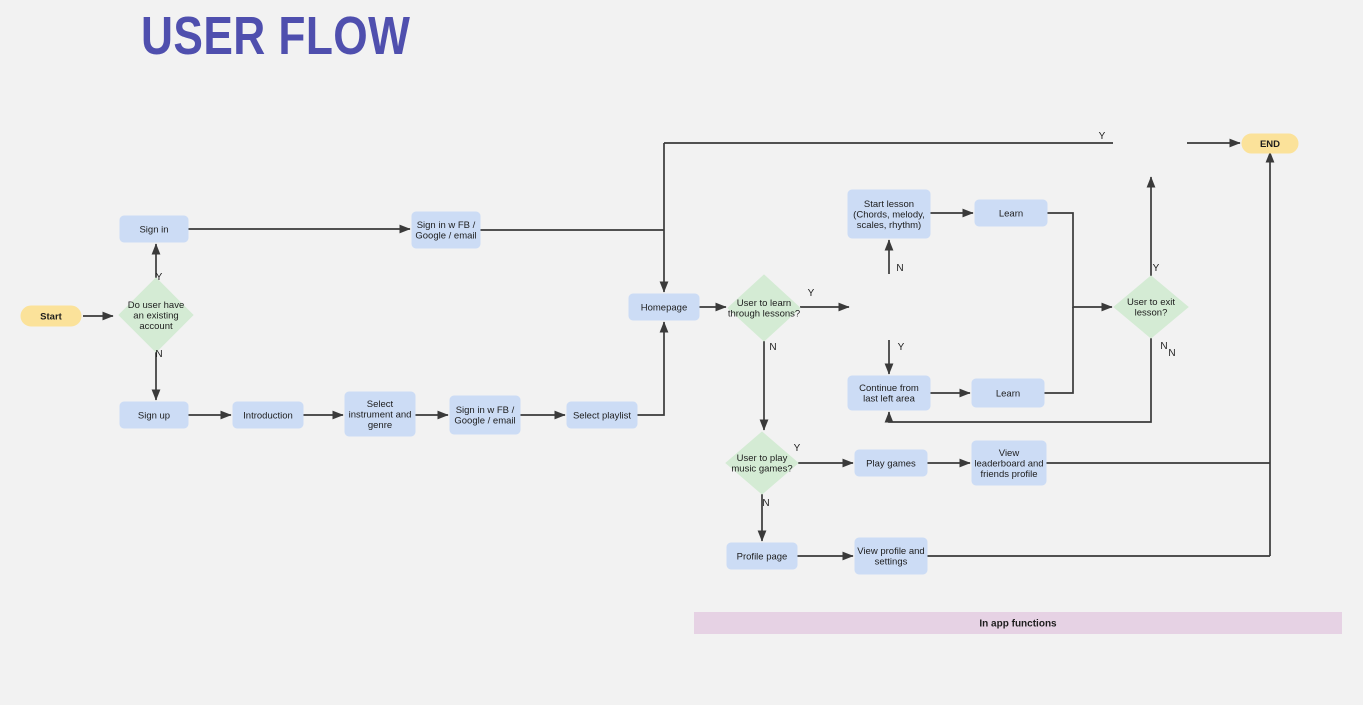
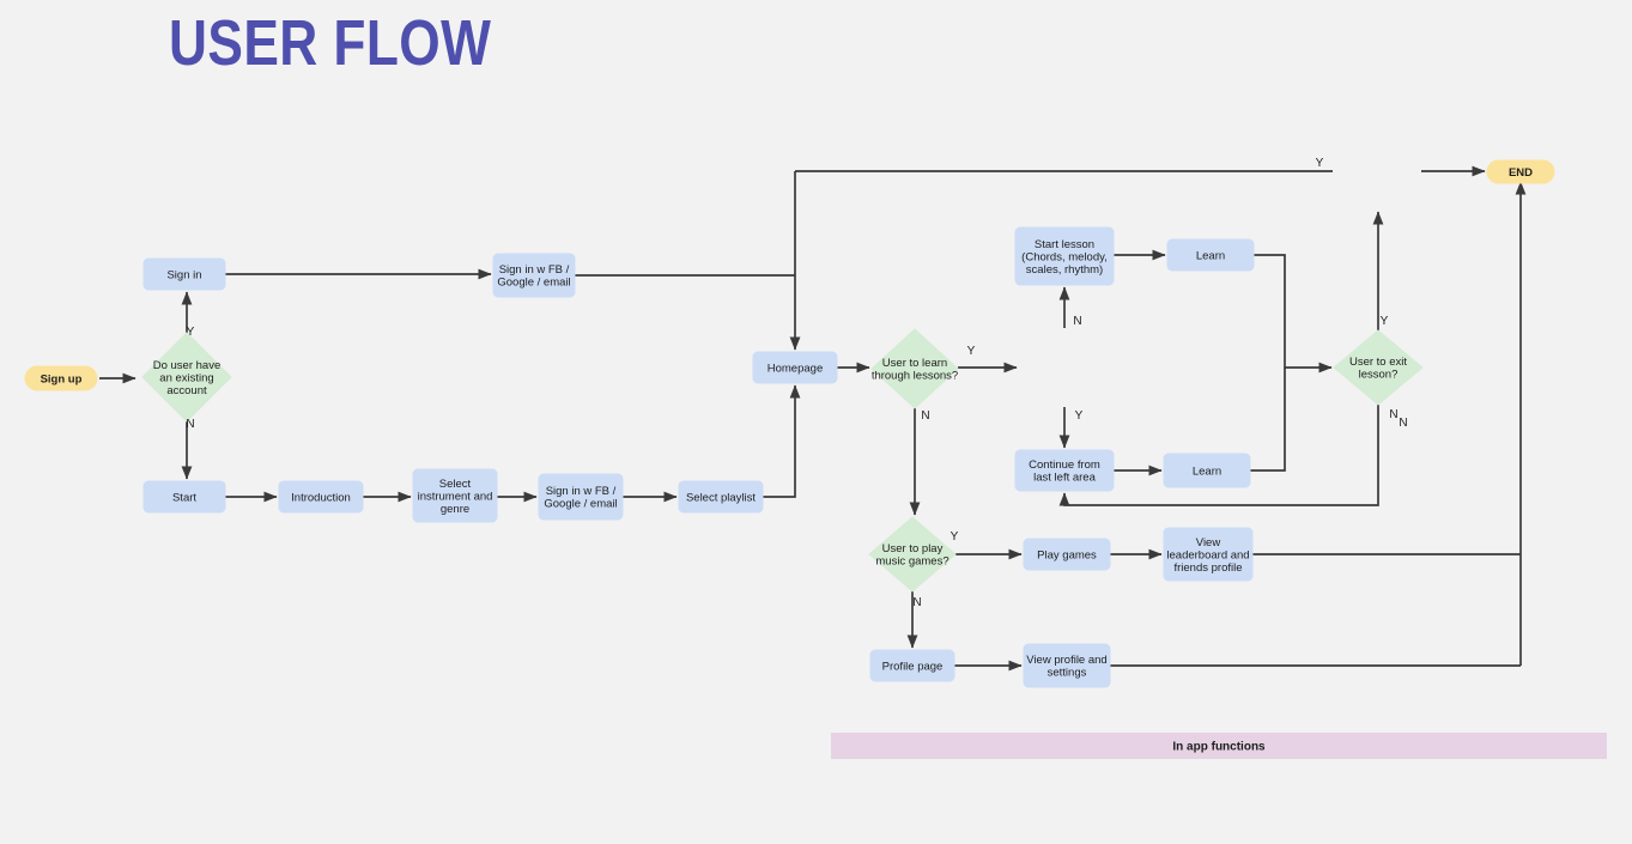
  USER FLOW
- Start
+ Sign up
  Do user have an existing account
  Sign in
- Sign up
+ Start
  Sign in w FB / Google / email
  Introduction
  Select instrument and genre
  Sign in w FB / Google / email
  Select playlist
  Homepage
  User to learn through lessons?
  Start lesson (Chords, melody, scales, rhythm)
  Learn
  Continue from last left area
  Learn
  User to exit lesson?
  END
  User to play music games?
  Play games
  View leaderboard and friends profile
  Profile page
  View profile and settings
  Y
  N
  Y
  N
  N
  Y
  Y
  N
  N
  Y
  Y
  N
  In app functions
